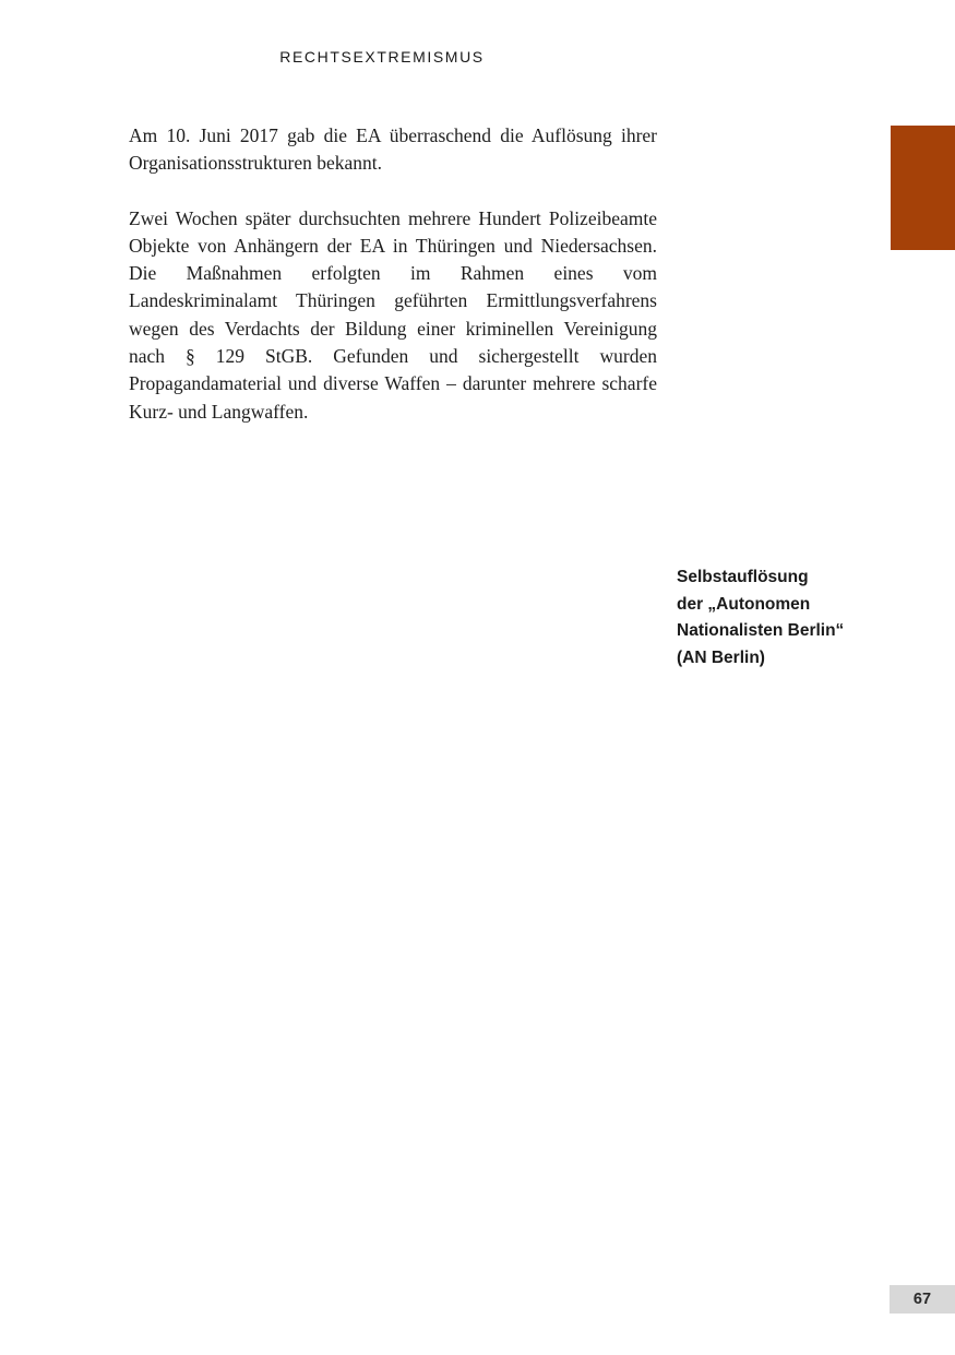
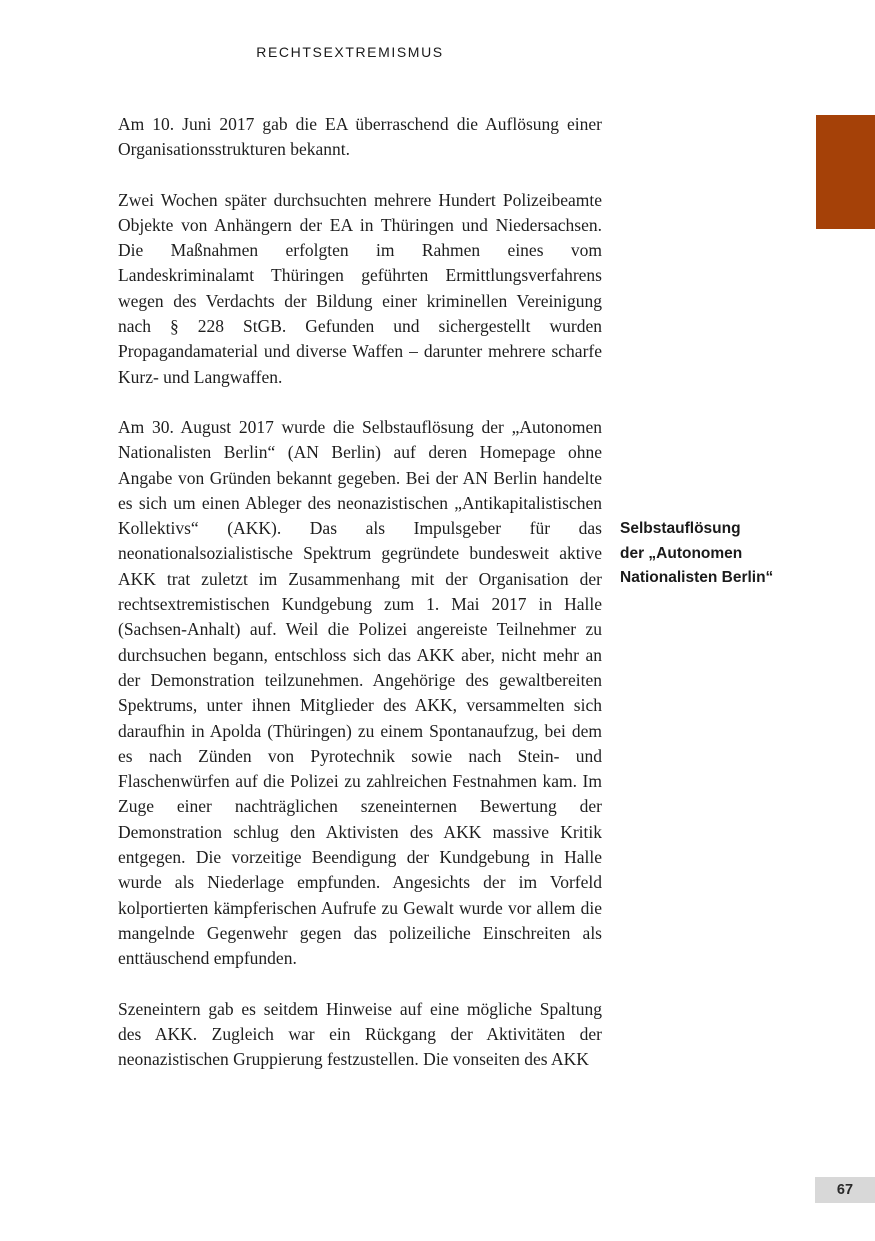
  RECHTSEXTREMISMUS
- Am 10. Juni 2017 gab die EA überraschend die Auflösung ihrer Organisationsstrukturen bekannt.
+ Am 10. Juni 2017 gab die EA überraschend die Auflösung einer Organisationsstrukturen bekannt.
- Zwei Wochen später durchsuchten mehrere Hundert Polizeibeamte Objekte von Anhängern der EA in Thüringen und Niedersachsen. Die Maßnahmen erfolgten im Rahmen eines vom Landeskriminalamt Thüringen geführten Ermittlungsverfahrens wegen des Verdachts der Bildung einer kriminellen Vereinigung nach § 129 StGB. Gefunden und sichergestellt wurden Propagandamaterial und diverse Waffen – darunter mehrere scharfe Kurz- und Langwaffen.
+ Zwei Wochen später durchsuchten mehrere Hundert Polizeibeamte Objekte von Anhängern der EA in Thüringen und Niedersachsen. Die Maßnahmen erfolgten im Rahmen eines vom Landeskriminalamt Thüringen geführten Ermittlungsverfahrens wegen des Verdachts der Bildung einer kriminellen Vereinigung nach § 228 StGB. Gefunden und sichergestellt wurden Propagandamaterial und diverse Waffen – darunter mehrere scharfe Kurz- und Langwaffen.
+ Am 30. August 2017 wurde die Selbstauflösung der „Autonomen Nationalisten Berlin“ (AN Berlin) auf deren Homepage ohne Angabe von Gründen bekannt gegeben. Bei der AN Berlin handelte es sich um einen Ableger des neonazistischen „Antikapitalistischen Kollektivs“ (AKK). Das als Impulsgeber für das neonationalsozialistische Spektrum gegründete bundesweit aktive AKK trat zuletzt im Zusammenhang mit der Organisation der rechtsextremistischen Kundgebung zum 1. Mai 2017 in Halle (Sachsen-Anhalt) auf. Weil die Polizei angereiste Teilnehmer zu durchsuchen begann, entschloss sich das AKK aber, nicht mehr an der Demonstration teilzunehmen. Angehörige des gewaltbereiten Spektrums, unter ihnen Mitglieder des AKK, versammelten sich daraufhin in Apolda (Thüringen) zu einem Spontanaufzug, bei dem es nach Zünden von Pyrotechnik sowie nach Stein- und Flaschenwürfen auf die Polizei zu zahlreichen Festnahmen kam. Im Zuge einer nachträglichen szeneinternen Bewertung der Demonstration schlug den Aktivisten des AKK massive Kritik entgegen. Die vorzeitige Beendigung der Kundgebung in Halle wurde als Niederlage empfunden. Angesichts der im Vorfeld kolportierten kämpferischen Aufrufe zu Gewalt wurde vor allem die mangelnde Gegenwehr gegen das polizeiliche Einschreiten als enttäuschend empfunden.
+ Szeneintern gab es seitdem Hinweise auf eine mögliche Spaltung des AKK. Zugleich war ein Rückgang der Aktivitäten der neonazistischen Gruppierung festzustellen. Die vonseiten des AKK
  Selbstauflösung
  der „Autonomen
  Nationalisten Berlin“
- (AN Berlin)
  67
